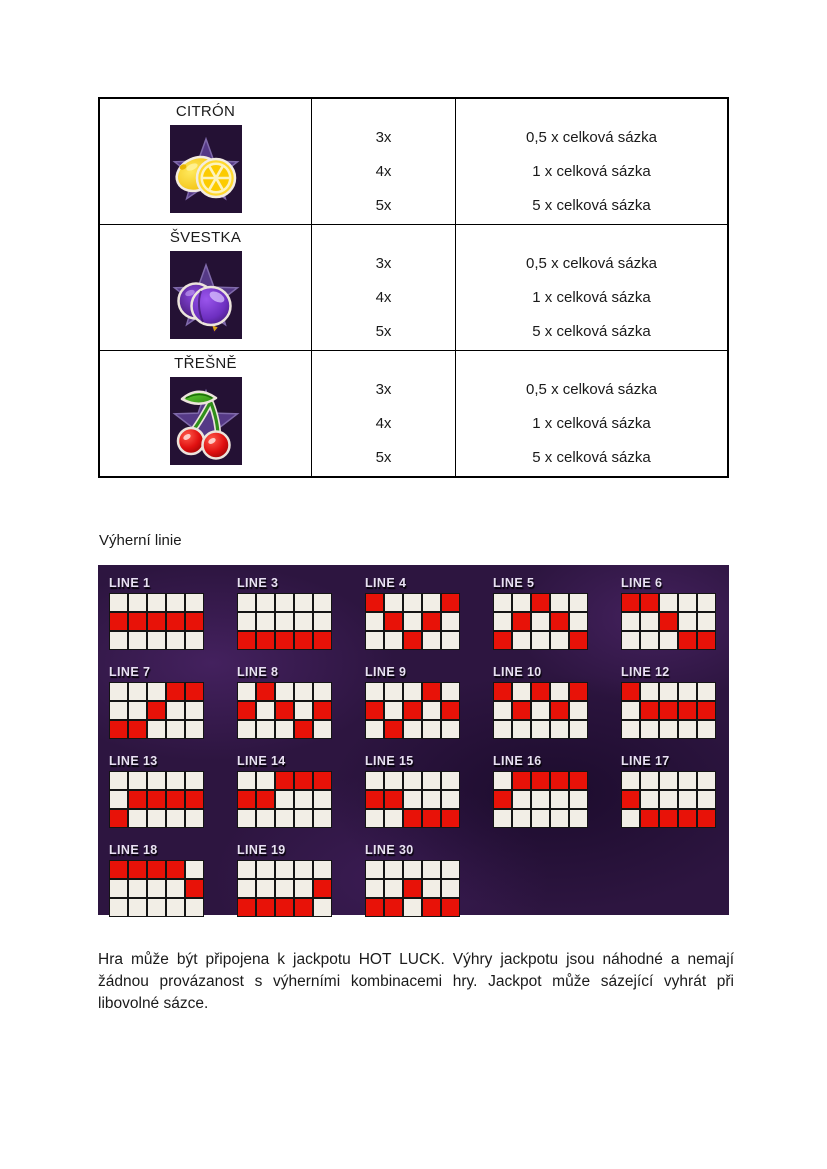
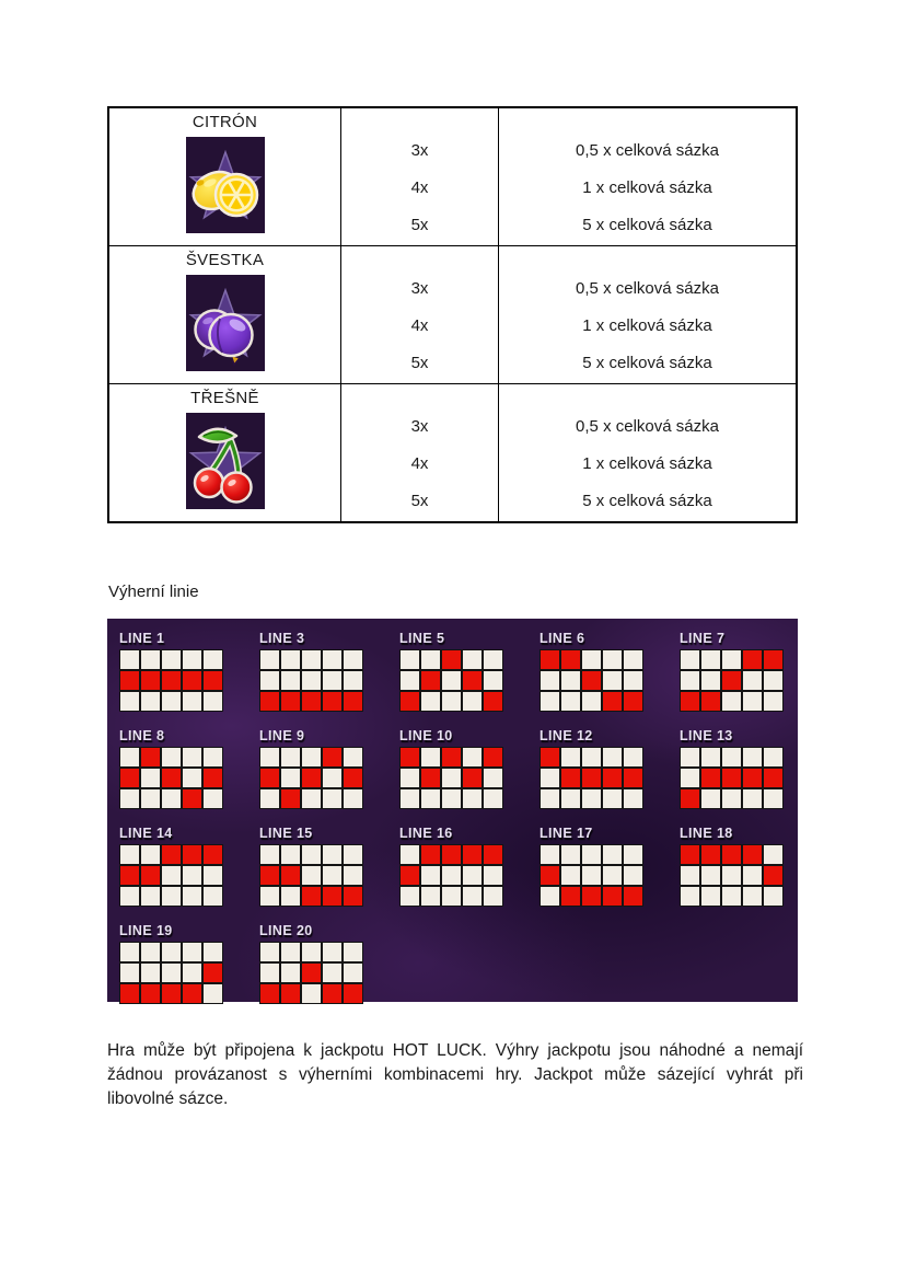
  CITRÓN
  3x
  4x
  5x
  0,5 x celková sázka
  1 x celková sázka
  5 x celková sázka
  ŠVESTKA
  3x
  4x
  5x
  0,5 x celková sázka
  1 x celková sázka
  5 x celková sázka
  TŘEŠNĚ
  3x
  4x
  5x
  0,5 x celková sázka
  1 x celková sázka
  5 x celková sázka
  Výherní linie
  LINE 1
  LINE 3
- LINE 4
  LINE 5
  LINE 6
  LINE 7
  LINE 8
  LINE 9
  LINE 10
  LINE 12
  LINE 13
  LINE 14
  LINE 15
  LINE 16
  LINE 17
  LINE 18
  LINE 19
- LINE 30
+ LINE 20
  Hra může být připojena k jackpotu HOT LUCK. Výhry jackpotu jsou náhodné a nemají žádnou provázanost s výherními kombinacemi hry. Jackpot může sázející vyhrát při libovolné sázce.
